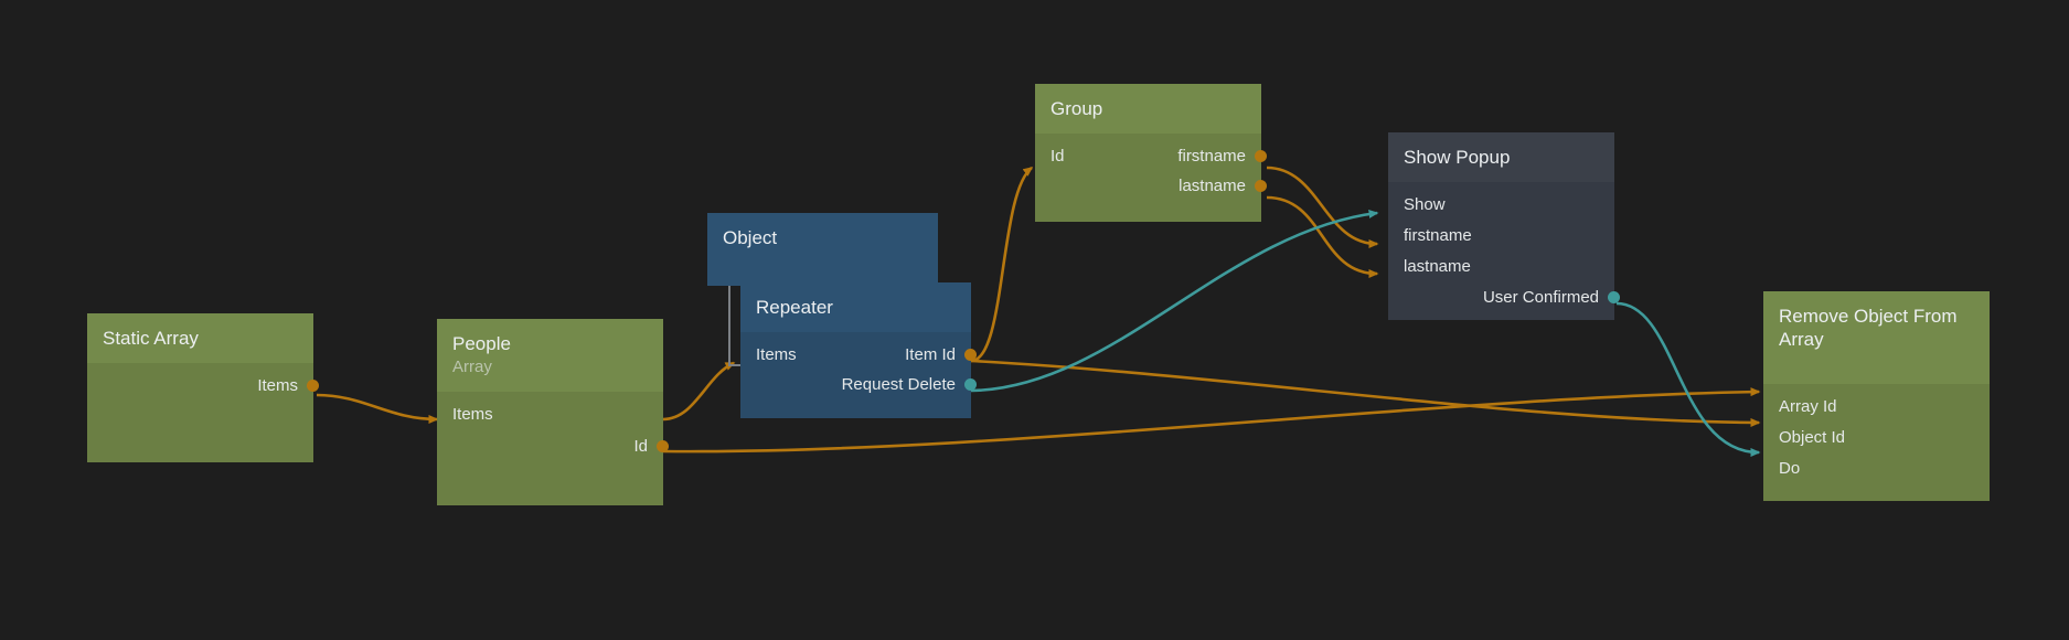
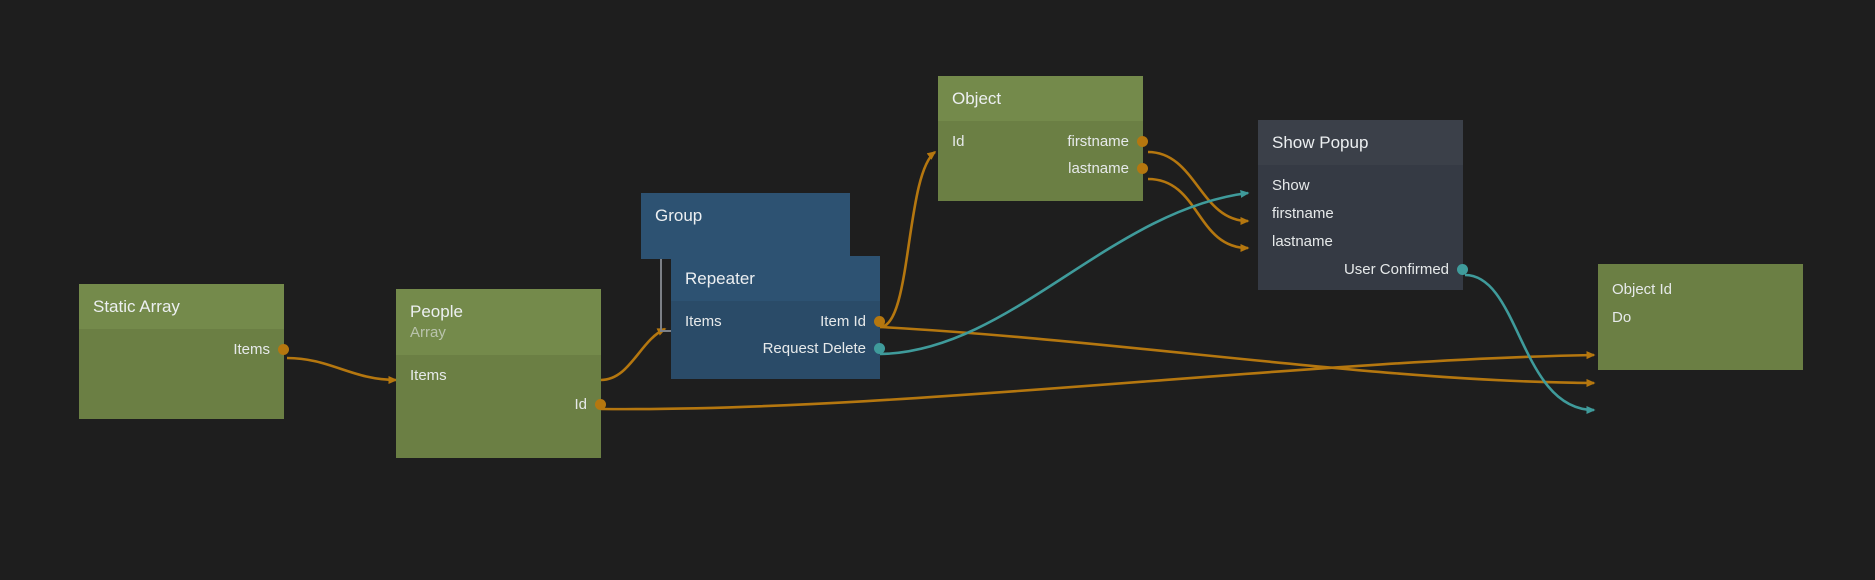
  Static Array
  Items
  People
  Array
  Items
  Id
- Object
+ Group
  Repeater
  Items
  Item Id
  Request Delete
- Group
+ Object
  Id
  firstname
  lastname
  Show Popup
  Show
  firstname
  lastname
  User Confirmed
- Remove Object From Array
- Array Id
  Object Id
  Do
